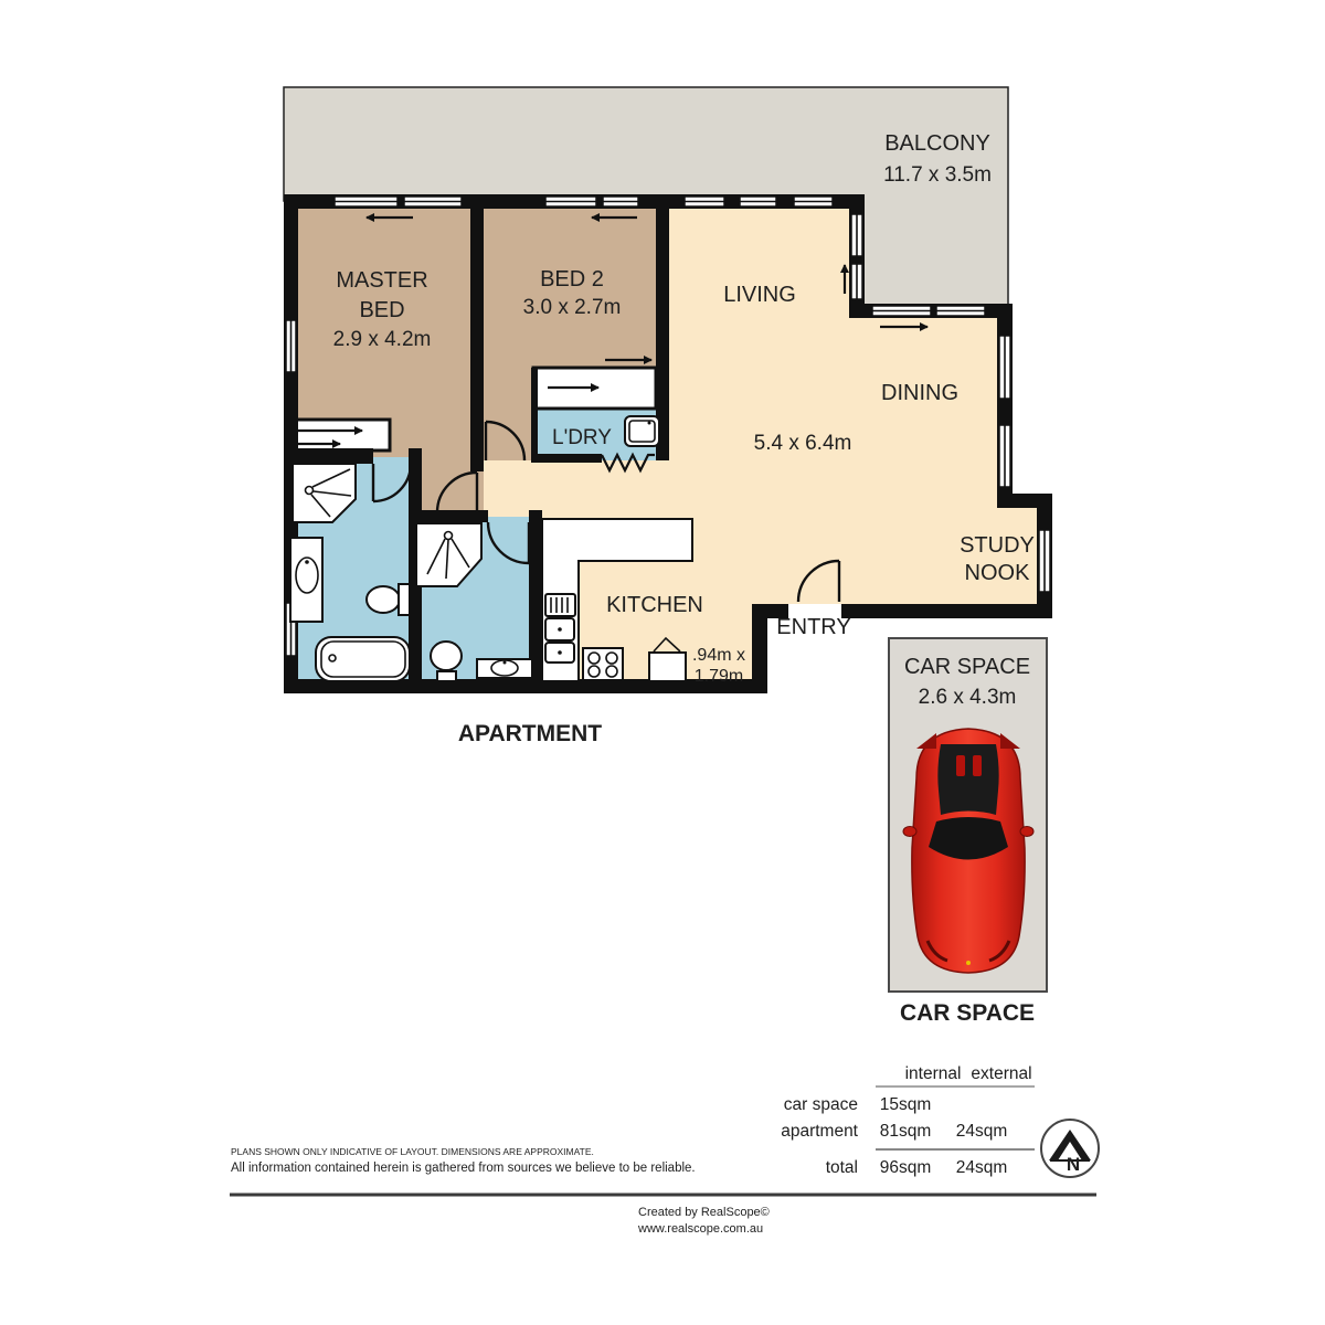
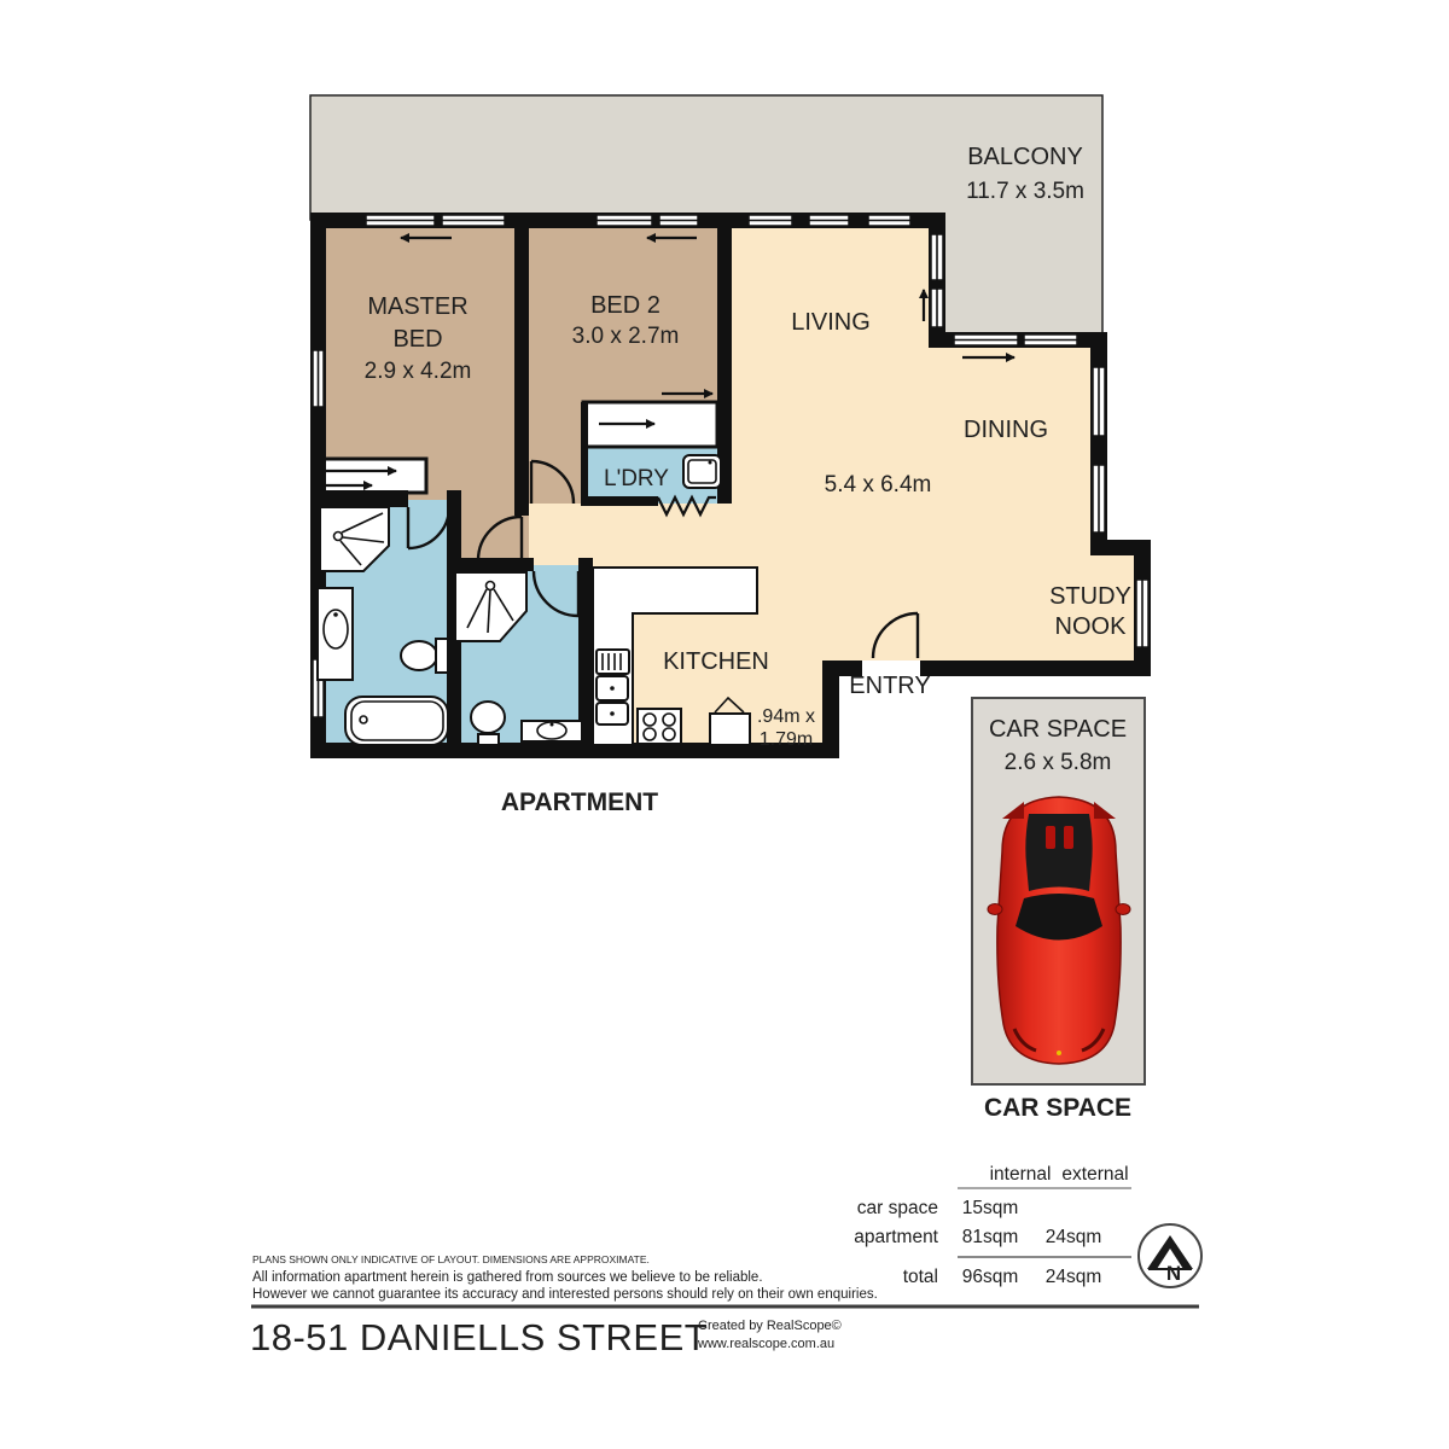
  BALCONY
  11.7 x 3.5m
  MASTER
  BED
  2.9 x 4.2m
  BED 2
  3.0 x 2.7m
  LIVING
  DINING
  5.4 x 6.4m
  L'DRY
  KITCHEN
  ENTRY
  STUDY
  NOOK
  .94m x
  1.79m
  APARTMENT
  CAR SPACE
- 2.6 x 4.3m
+ 2.6 x 5.8m
  CAR SPACE
  PLANS SHOWN ONLY INDICATIVE OF LAYOUT. DIMENSIONS ARE APPROXIMATE.
- All information contained herein is gathered from sources we believe to be reliable.
+ All information apartment herein is gathered from sources we believe to be reliable.
+ However we cannot guarantee its accuracy and interested persons should rely on their own enquiries.
  internal
  external
  car space
  15sqm
  apartment
  81sqm
  24sqm
  total
  96sqm
  24sqm
  N
+ 18-51 DANIELLS STREET
  Created by RealScope©
  www.realscope.com.au
